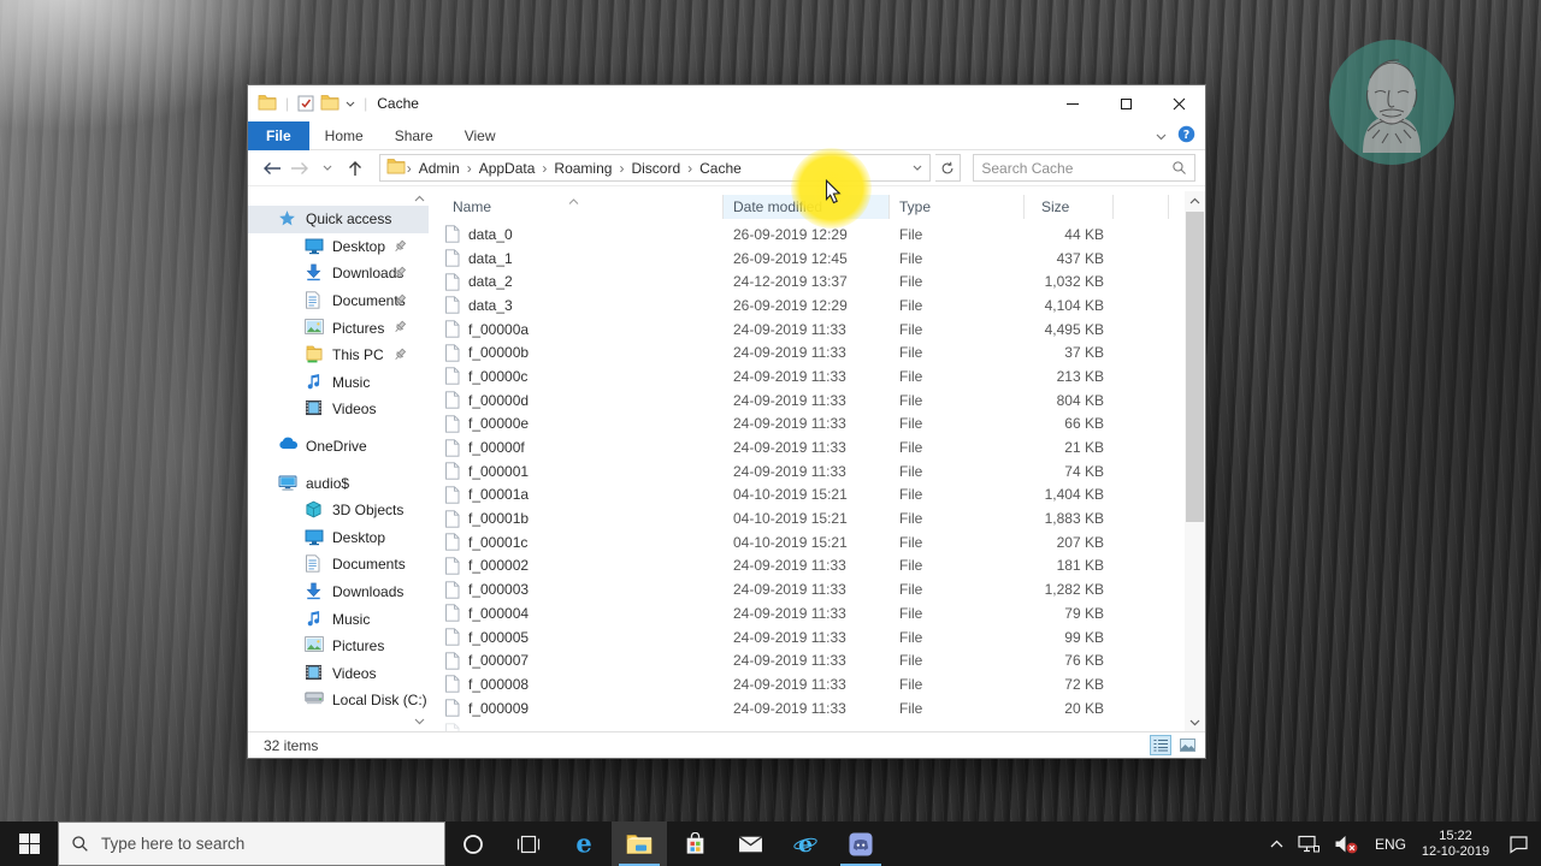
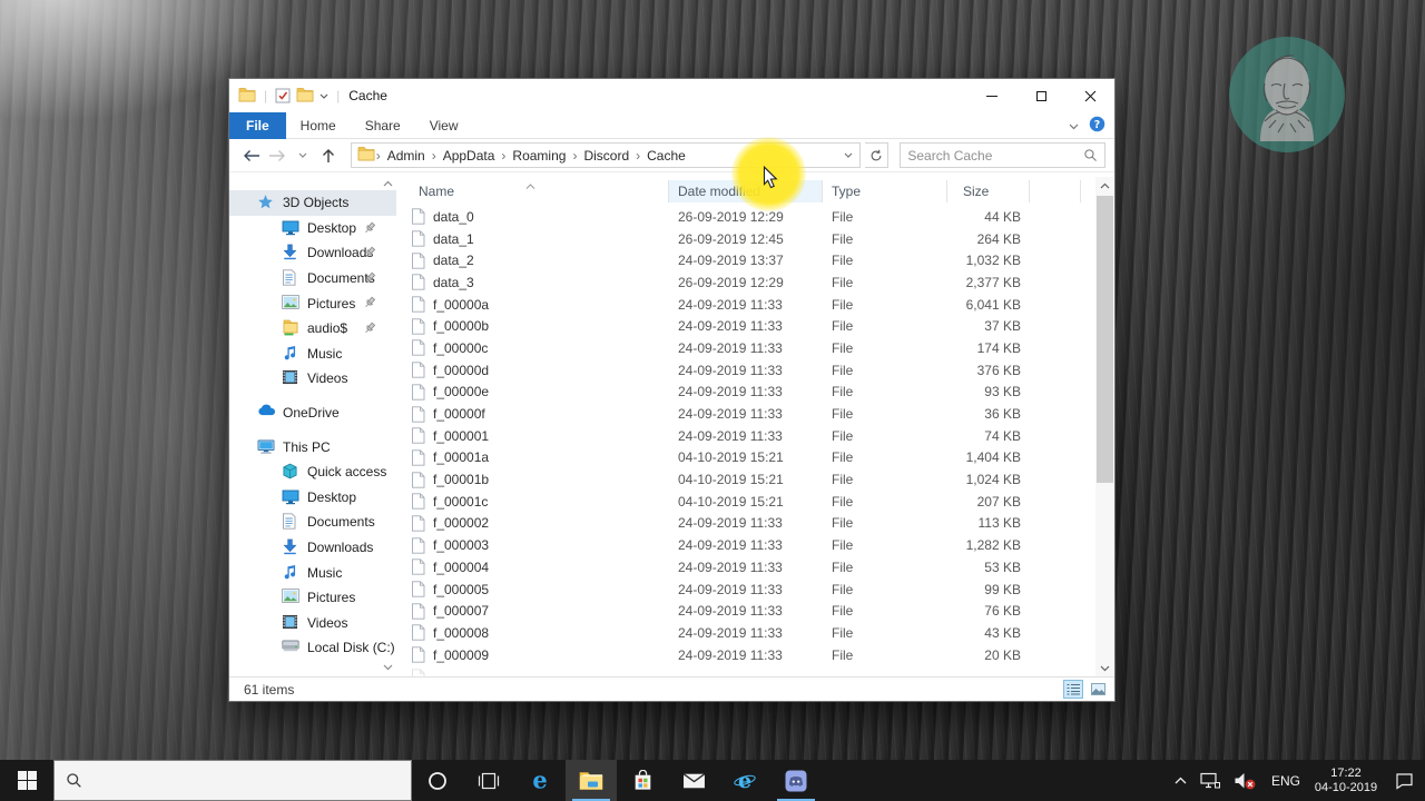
  |
  |
  Cache
  File
  Home
  Share
  View
  ?
  ›
  Admin
  ›
  AppData
  ›
  Roaming
  ›
  Discord
  ›
  Cache
  Search Cache
- Quick access
+ 3D Objects
  Desktop
  Download
  Document
  Pictures
- This PC
+ audio$
  Music
  Videos
  OneDrive
- audio$
+ This PC
- 3D Objects
+ Quick access
  Desktop
  Documents
  Downloads
  Music
  Pictures
  Videos
  Local Disk (C:)
  Name
  Type
  Size
  data_0
  26-09-2019 12:29
  File
  44 KB
  data_1
  26-09-2019 12:45
  File
- 437 KB
+ 264 KB
  data_2
- 24-12-2019 13:37
+ 24-09-2019 13:37
  File
  1,032 KB
  data_3
  26-09-2019 12:29
  File
- 4,104 KB
+ 2,377 KB
  f_00000a
  24-09-2019 11:33
  File
- 4,495 KB
+ 6,041 KB
  f_00000b
  24-09-2019 11:33
  File
  37 KB
  f_00000c
  24-09-2019 11:33
  File
- 213 KB
+ 174 KB
  f_00000d
  24-09-2019 11:33
  File
- 804 KB
+ 376 KB
  f_00000e
  24-09-2019 11:33
  File
- 66 KB
+ 93 KB
  f_00000f
  24-09-2019 11:33
  File
- 21 KB
+ 36 KB
  f_000001
  24-09-2019 11:33
  File
  74 KB
  f_00001a
  04-10-2019 15:21
  File
  1,404 KB
  f_00001b
  04-10-2019 15:21
  File
- 1,883 KB
+ 1,024 KB
  f_00001c
  04-10-2019 15:21
  File
  207 KB
  f_000002
  24-09-2019 11:33
  File
- 181 KB
+ 113 KB
  f_000003
  24-09-2019 11:33
  File
  1,282 KB
  f_000004
  24-09-2019 11:33
  File
- 79 KB
+ 53 KB
  f_000005
  24-09-2019 11:33
  File
  99 KB
  f_000007
  24-09-2019 11:33
  File
  76 KB
  f_000008
  24-09-2019 11:33
  File
- 72 KB
+ 43 KB
  f_000009
  24-09-2019 11:33
  File
  20 KB
- 32 items
+ 61 items
- Type here to search
  e
  e
  ENG
- 15:22
+ 17:22
- 12-10-2019
+ 04-10-2019
